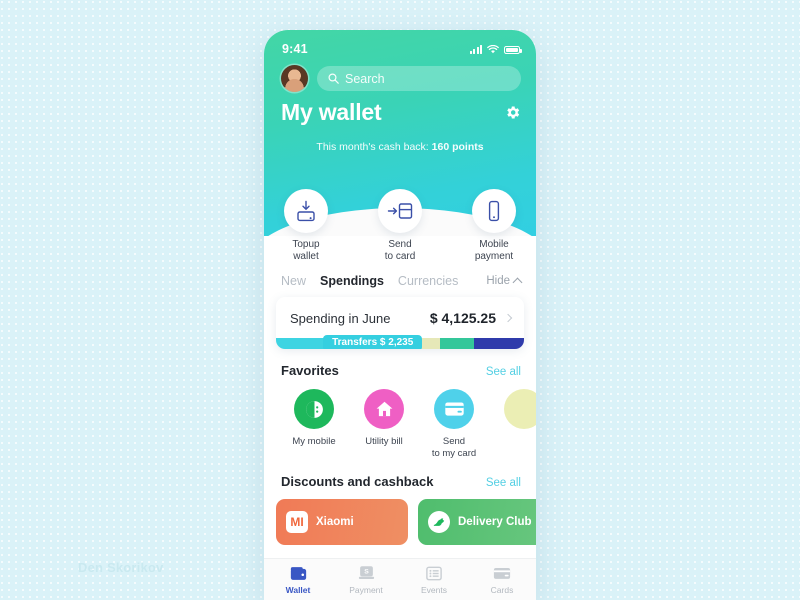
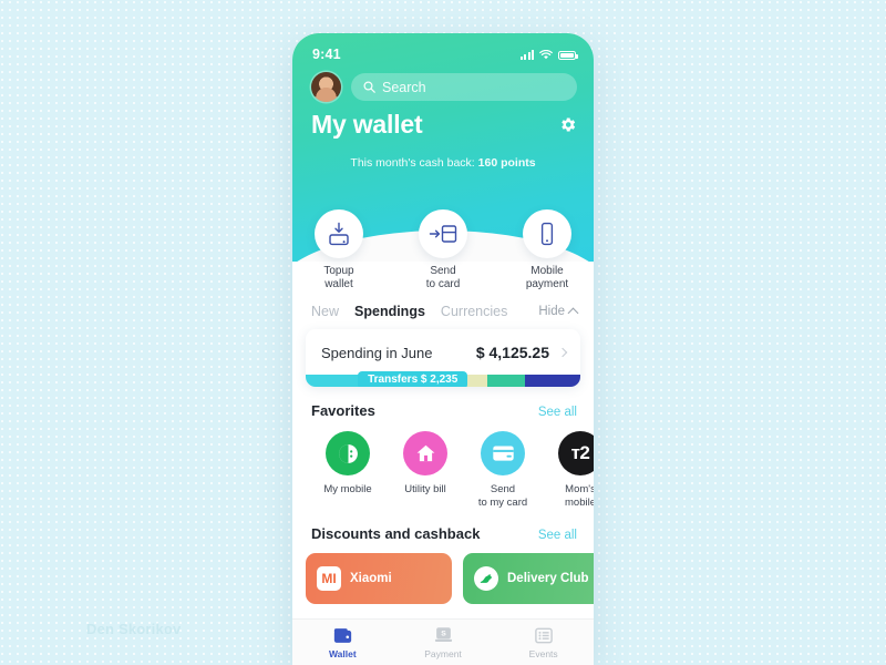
  Den Skorikov
  9:41
  Search
  My wallet
  This month's cash back: 160 points
  Topup
  wallet
  Send
  to card
  Mobile
  payment
  New
  Spendings
  Currencies
  Hide
  Spending in June
  $ 4,125.25
  Transfers $ 2,235
  Favorites
  See all
  My mobile
  Utility bill
  Send
  to my card
+ т2
+ Mom's
+ mobile
  Discounts and cashback
  See all
  MI
  Xiaomi
  Delivery Club
  Wallet
  Payment
  Events
- Cards
